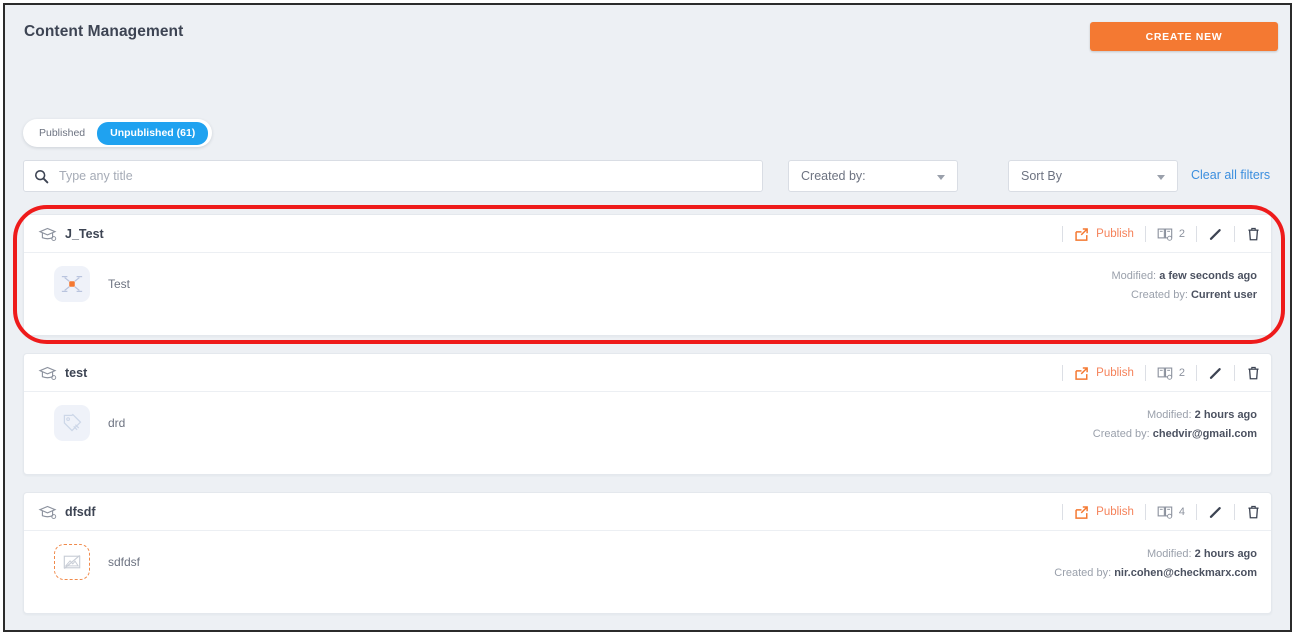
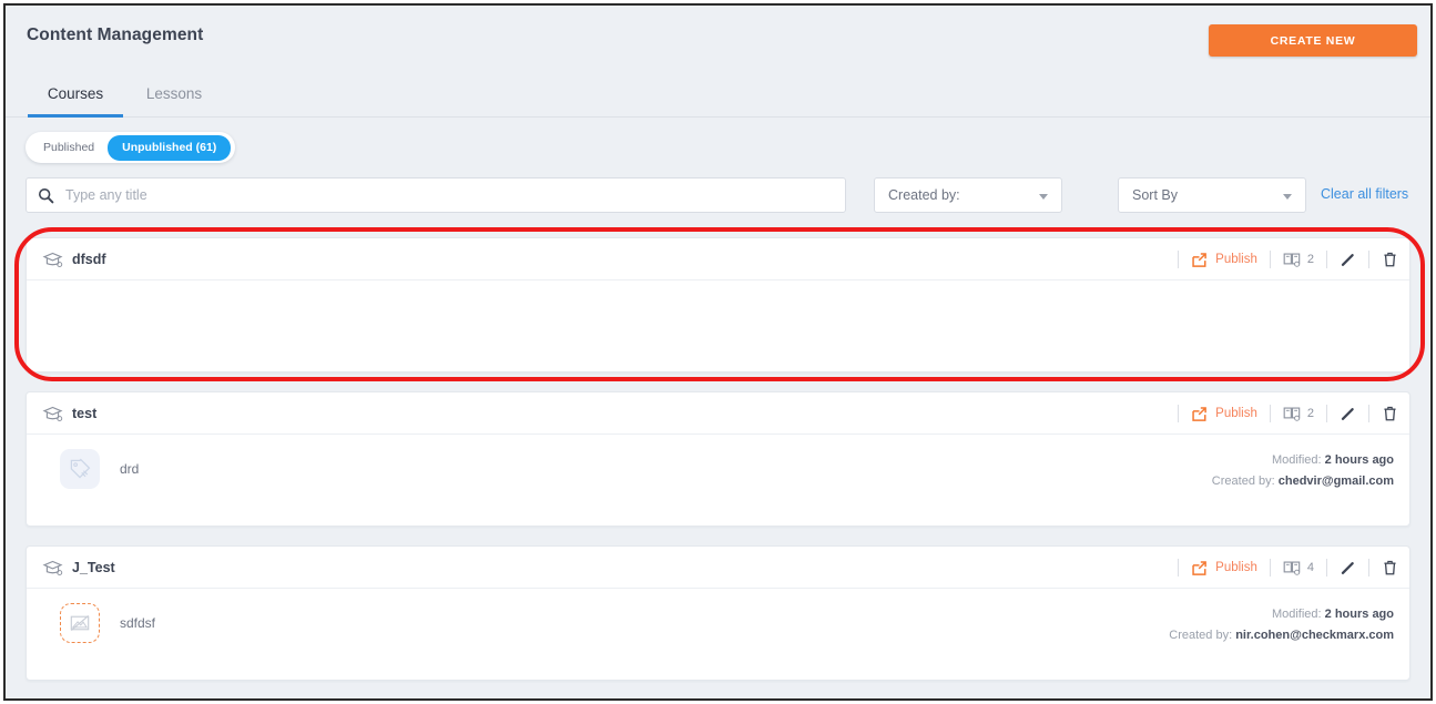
  Content Management
  CREATE NEW
+ Courses
+ Lessons
  Published
  Unpublished (61)
  Type any title
  Created by:
  Sort By
  Clear all filters
- J_Test
+ dfsdf
  Publish
  2
- Test
- Modified: a few seconds ago
- Created by: Current user
  test
  Publish
  2
  drd
  Modified: 2 hours ago
  Created by: chedvir@gmail.com
- dfsdf
+ J_Test
  Publish
  4
  sdfdsf
  Modified: 2 hours ago
  Created by: nir.cohen@checkmarx.com
